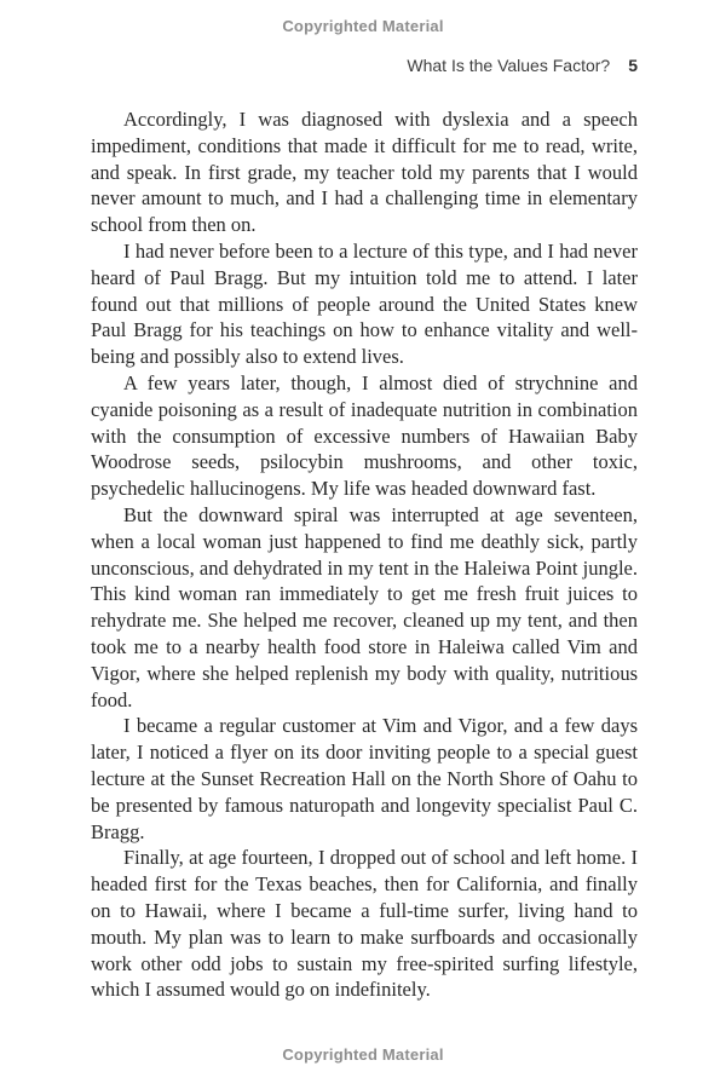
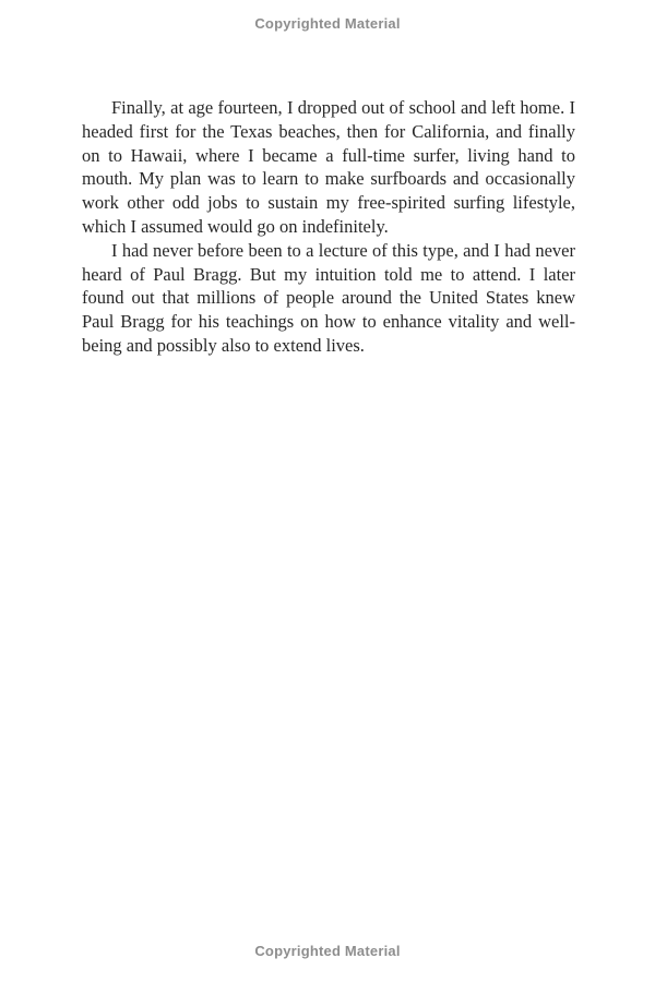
  Copyrighted Material
- What Is the Values Factor? 5
- Accordingly, I was diagnosed with dyslexia and a speech impediment, conditions that made it difficult for me to read, write, and speak. In first grade, my teacher told my parents that I would never amount to much, and I had a challenging time in elementary school from then on.
- I had never before been to a lecture of this type, and I had never heard of Paul Bragg. But my intuition told me to attend. I later found out that millions of people around the United States knew Paul Bragg for his teachings on how to enhance vitality and well-being and possibly also to extend lives.
+ Finally, at age fourteen, I dropped out of school and left home. I headed first for the Texas beaches, then for California, and finally on to Hawaii, where I became a full-time surfer, living hand to mouth. My plan was to learn to make surfboards and occasionally work other odd jobs to sustain my free-spirited surfing lifestyle, which I assumed would go on indefinitely.
- A few years later, though, I almost died of strychnine and cyanide poisoning as a result of inadequate nutrition in combination with the consumption of excessive numbers of Hawaiian Baby Woodrose seeds, psilocybin mushrooms, and other toxic, psychedelic hallucinogens. My life was headed downward fast.
- But the downward spiral was interrupted at age seventeen, when a local woman just happened to find me deathly sick, partly unconscious, and dehydrated in my tent in the Haleiwa Point jungle. This kind woman ran immediately to get me fresh fruit juices to rehydrate me. She helped me recover, cleaned up my tent, and then took me to a nearby health food store in Haleiwa called Vim and Vigor, where she helped replenish my body with quality, nutritious food.
- I became a regular customer at Vim and Vigor, and a few days later, I noticed a flyer on its door inviting people to a special guest lecture at the Sunset Recreation Hall on the North Shore of Oahu to be presented by famous naturopath and longevity specialist Paul C. Bragg.
- Finally, at age fourteen, I dropped out of school and left home. I headed first for the Texas beaches, then for California, and finally on to Hawaii, where I became a full-time surfer, living hand to mouth. My plan was to learn to make surfboards and occasionally work other odd jobs to sustain my free-spirited surfing lifestyle, which I assumed would go on indefinitely.
+ I had never before been to a lecture of this type, and I had never heard of Paul Bragg. But my intuition told me to attend. I later found out that millions of people around the United States knew Paul Bragg for his teachings on how to enhance vitality and well-being and possibly also to extend lives.
  Copyrighted Material
